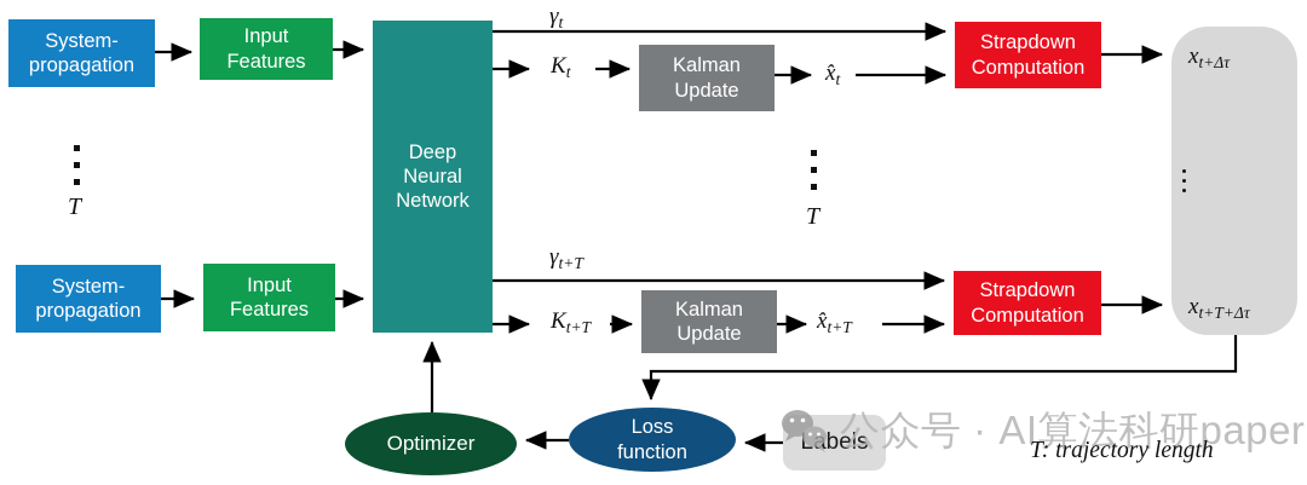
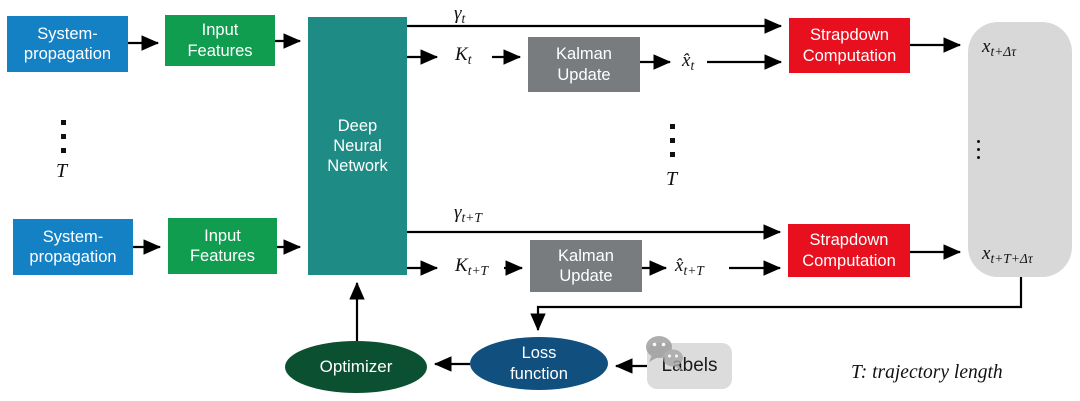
  System-
  propagation
  Input
  Features
  Deep
  Neural
  Network
  Kalman
  Update
  Strapdown
  Computation
  System-
  propagation
  Input
  Features
  Kalman
  Update
  Strapdown
  Computation
  Optimizer
  Loss
  function
  Labels
  γt
  Kt
  x̂t
  γt+T
  Kt+T
  x̂t+T
  xt+Δτ
  xt+T+Δτ
  T
  T
- 公众号 · AI算法科研paper
  T: trajectory length
